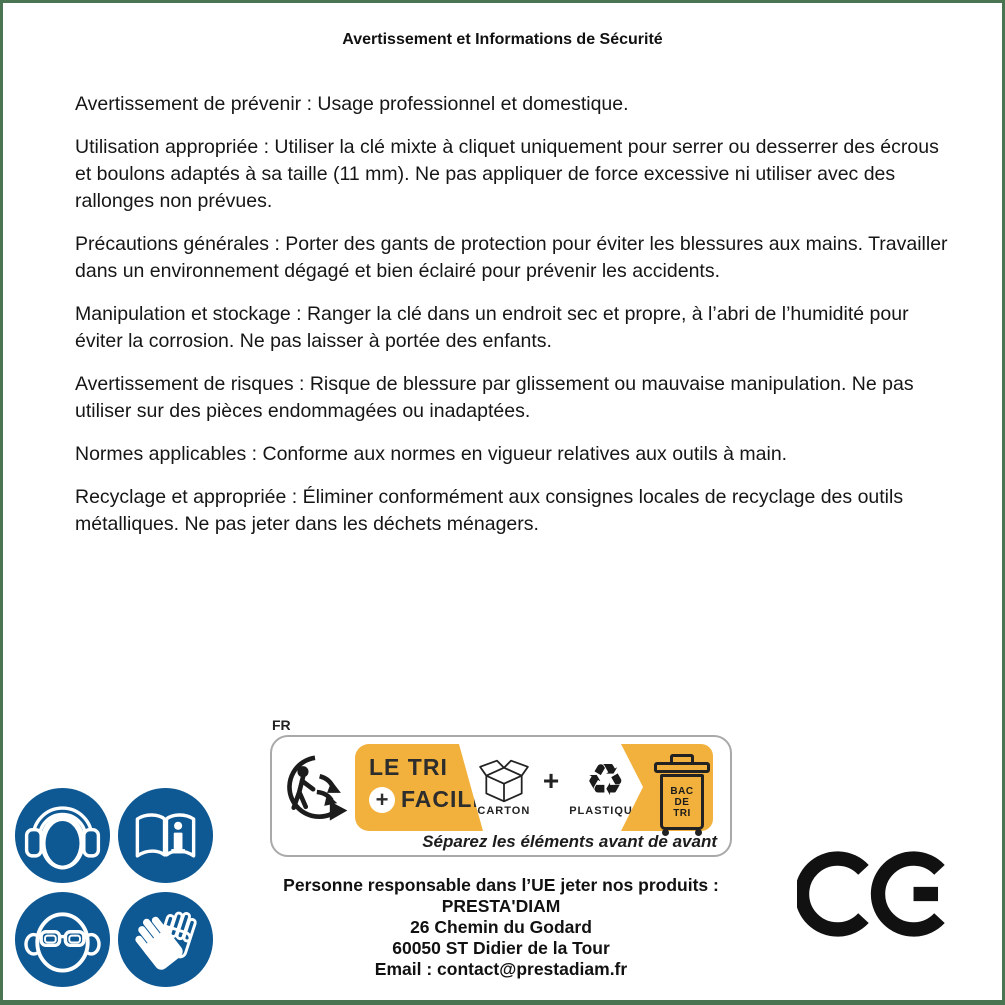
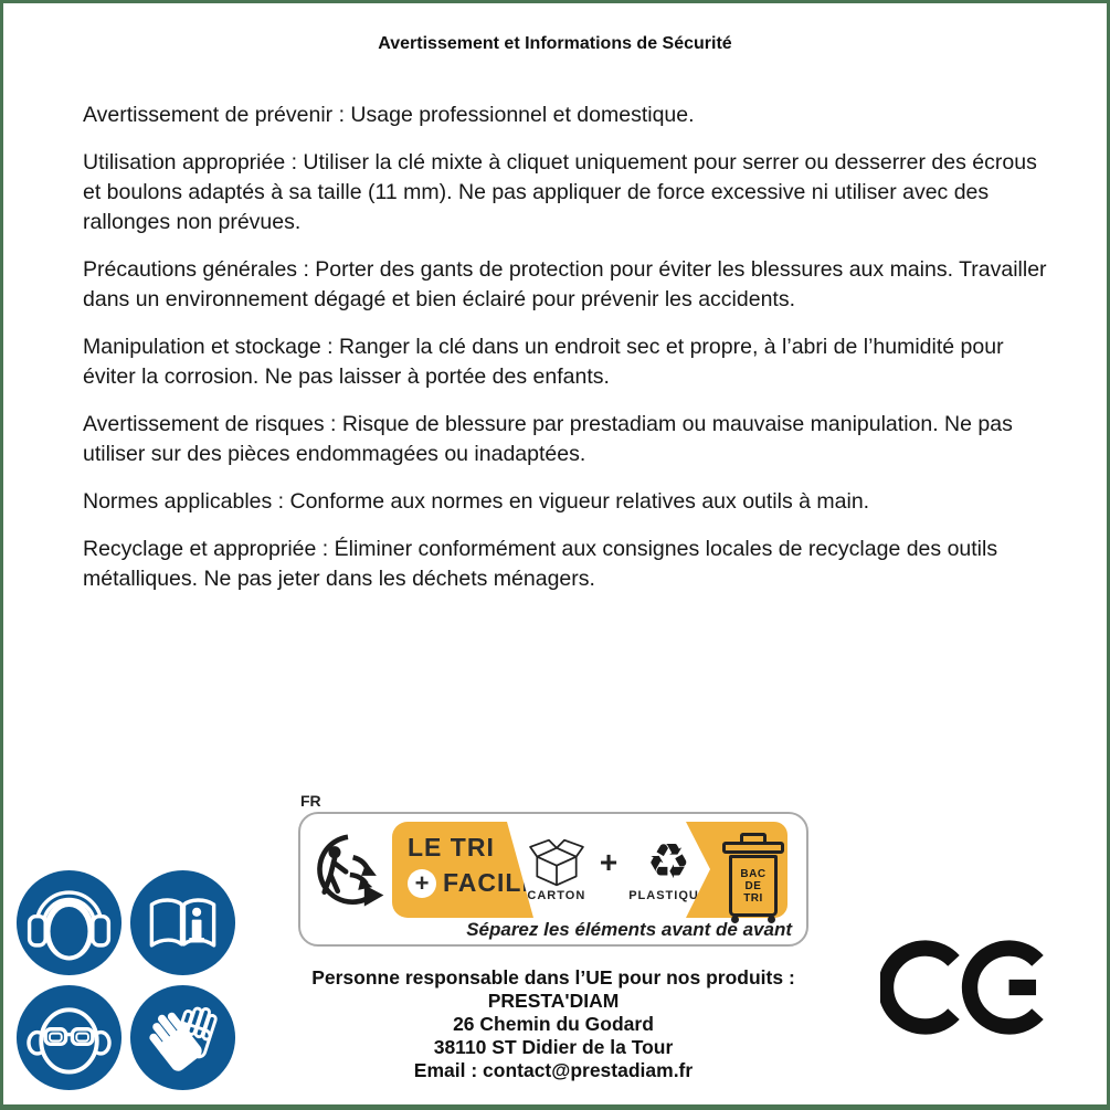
  Avertissement et Informations de Sécurité
  Avertissement de prévenir : Usage professionnel et domestique.
  Utilisation appropriée : Utiliser la clé mixte à cliquet uniquement pour serrer ou desserrer des écrous et boulons adaptés à sa taille (11 mm). Ne pas appliquer de force excessive ni utiliser avec des rallonges non prévues.
  Précautions générales : Porter des gants de protection pour éviter les blessures aux mains. Travailler dans un environnement dégagé et bien éclairé pour prévenir les accidents.
  Manipulation et stockage : Ranger la clé dans un endroit sec et propre, à l’abri de l’humidité pour éviter la corrosion. Ne pas laisser à portée des enfants.
- Avertissement de risques : Risque de blessure par glissement ou mauvaise manipulation. Ne pas utiliser sur des pièces endommagées ou inadaptées.
+ Avertissement de risques : Risque de blessure par prestadiam ou mauvaise manipulation. Ne pas utiliser sur des pièces endommagées ou inadaptées.
  Normes applicables : Conforme aux normes en vigueur relatives aux outils à main.
  Recyclage et appropriée : Éliminer conformément aux consignes locales de recyclage des outils métalliques. Ne pas jeter dans les déchets ménagers.
  FR
  LE TRI
  +
  FACIL
  CARTON
  +
  ♻
  PLASTIQU
  BAC
  DE
  TRI
  Séparez les éléments avant de avant
- Personne responsable dans l’UE jeter nos produits :
+ Personne responsable dans l’UE pour nos produits :
  PRESTA'DIAM
  26 Chemin du Godard
- 60050 ST Didier de la Tour
+ 38110 ST Didier de la Tour
  Email : contact@prestadiam.fr
